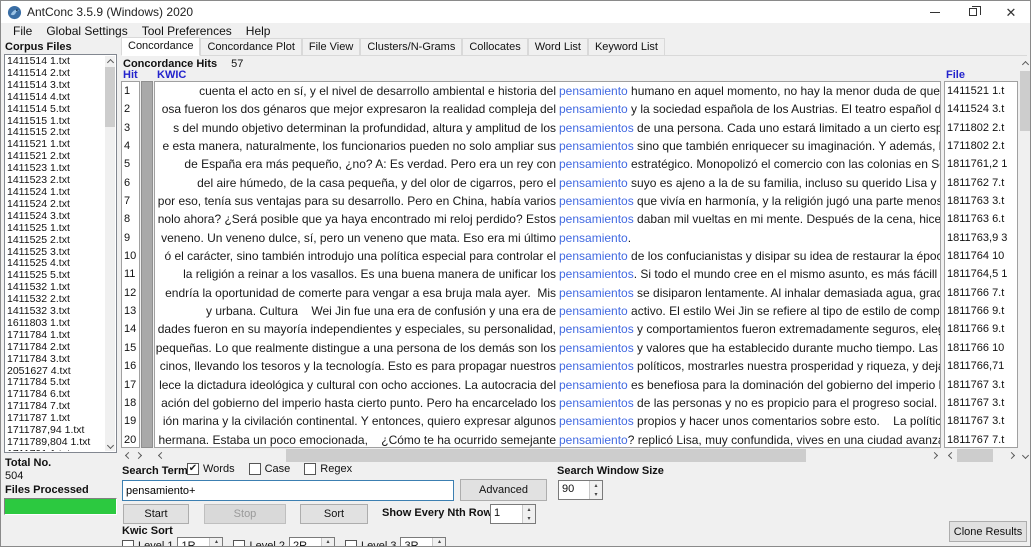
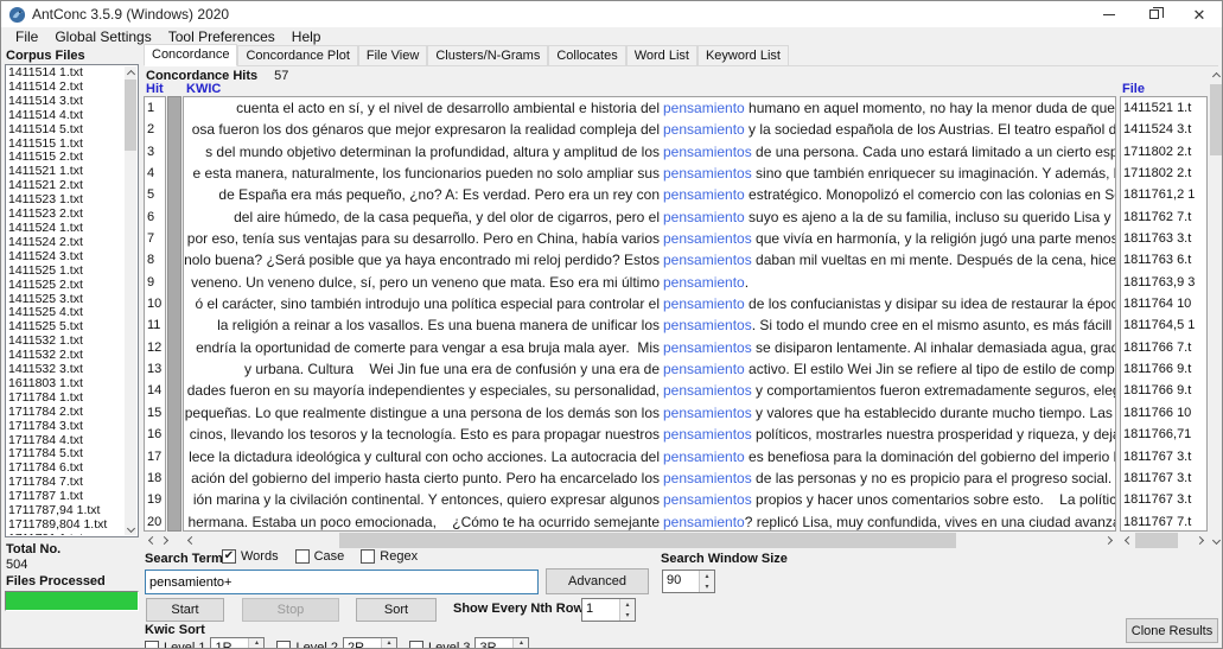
  AntConc 3.5.9 (Windows) 2020
  ✕
  File
  Global Settings
  Tool Preferences
  Help
  Corpus Files
  1411514 1.txt
  1411514 2.txt
  1411514 3.txt
  1411514 4.txt
  1411514 5.txt
  1411515 1.txt
  1411515 2.txt
  1411521 1.txt
  1411521 2.txt
  1411523 1.txt
  1411523 2.txt
  1411524 1.txt
  1411524 2.txt
  1411524 3.txt
  1411525 1.txt
  1411525 2.txt
  1411525 3.txt
  1411525 4.txt
  1411525 5.txt
  1411532 1.txt
  1411532 2.txt
  1411532 3.txt
  1611803 1.txt
  1711784 1.txt
  1711784 2.txt
  1711784 3.txt
- 2051627 4.txt
+ 1711784 4.txt
  1711784 5.txt
  1711784 6.txt
  1711784 7.txt
  1711787 1.txt
  1711787,94 1.txt
  1711789,804 1.txt
  Total No.
  504
  Files Processed
  Concordance
  Concordance Plot
  File View
  Clusters/N-Grams
  Collocates
  Word List
  Keyword List
  Concordance Hits 57
  Hit
  KWIC
  File
  1
  2
  3
  4
  5
  6
  7
  8
  9
  10
  11
  12
  13
  14
  15
  16
  17
  18
  19
  20
  cuenta el acto en sí, y el nivel de desarrollo ambiental e historia del
  pensamiento
  humano en aquel momento, no hay la menor duda de que
  osa fueron los dos génaros que mejor expresaron la realidad compleja del
  pensamiento
  y la sociedad española de los Austrias. El teatro español d
  s del mundo objetivo determinan la profundidad, altura y amplitud de los
  pensamientos
  de una persona. Cada uno estará limitado a un cierto esp
  e esta manera, naturalmente, los funcionarios pueden no solo ampliar sus
  pensamientos
  sino que también enriquecer su imaginación. Y además,
  de España era más pequeño, ¿no? A: Es verdad. Pero era un rey con
  pensamiento
  estratégico. Monopolizó el comercio con las colonias en S
  del aire húmedo, de la casa pequeña, y del olor de cigarros, pero el
  pensamiento
  suyo es ajeno a la de su familia, incluso su querido Lisa y
  por eso, tenía sus ventajas para su desarrollo. Pero en China, había varios
  pensamientos
  que vivía en harmonía, y la religión jugó una parte menos
- nolo ahora? ¿Será posible que ya haya encontrado mi reloj perdido? Estos
+ nolo buena? ¿Será posible que ya haya encontrado mi reloj perdido? Estos
  pensamientos
  daban mil vueltas en mi mente. Después de la cena, hice
  veneno. Un veneno dulce, sí, pero un veneno que mata. Eso era mi último
  pensamiento
  .
  ó el carácter, sino también introdujo una política especial para controlar el
  pensamiento
  de los confucianistas y disipar su idea de restaurar la époc
  la religión a reinar a los vasallos. Es una buena manera de unificar los
  pensamientos
  . Si todo el mundo cree en el mismo asunto, es más fácill
  endría la oportunidad de comerte para vengar a esa bruja mala ayer. Mis
  pensamientos
  se disiparon lentamente. Al inhalar demasiada agua, grad
  y urbana. Cultura Wei Jin fue una era de confusión y una era de
  pensamiento
  activo. El estilo Wei Jin se refiere al tipo de estilo de comp
  dades fueron en su mayoría independientes y especiales, su personalidad,
  pensamientos
  y comportamientos fueron extremadamente seguros, ele
  pequeñas. Lo que realmente distingue a una persona de los demás son los
  pensamientos
  y valores que ha establecido durante mucho tiempo. Las
  cinos, llevando los tesoros y la tecnología. Esto es para propagar nuestros
  pensamientos
  políticos, mostrarles nuestra prosperidad y riqueza, y dej
  lece la dictadura ideológica y cultural con ocho acciones. La autocracia del
  pensamiento
  es benefiosa para la dominación del gobierno del imperio
  ación del gobierno del imperio hasta cierto punto. Pero ha encarcelado los
  pensamientos
  de las personas y no es propicio para el progreso social.
  ión marina y la civilación continental. Y entonces, quiero expresar algunos
  pensamientos
  propios y hacer unos comentarios sobre esto. La polític
  hermana. Estaba un poco emocionada, ¿Cómo te ha ocurrido semejante
  pensamiento
  ? replicó Lisa, muy confundida, vives en una ciudad avanz
  1411521 1.t
  1411524 3.t
  1711802 2.t
  1711802 2.t
  1811761,2 1
  1811762 7.t
  1811763 3.t
  1811763 6.t
  1811763,9 3
  1811764 10
  1811764,5 1
  1811766 7.t
  1811766 9.t
  1811766 9.t
  1811766 10
  1811766,71
  1811767 3.t
  1811767 3.t
  1811767 3.t
  1811767 7.t
  Search Term
  ✔
  Words
  Case
  Regex
  pensamiento+
  Advanced
  Search Window Size
  90
  Start
  Stop
  Sort
  Show Every Nth Row
  1
  Kwic Sort
  Clone Results
